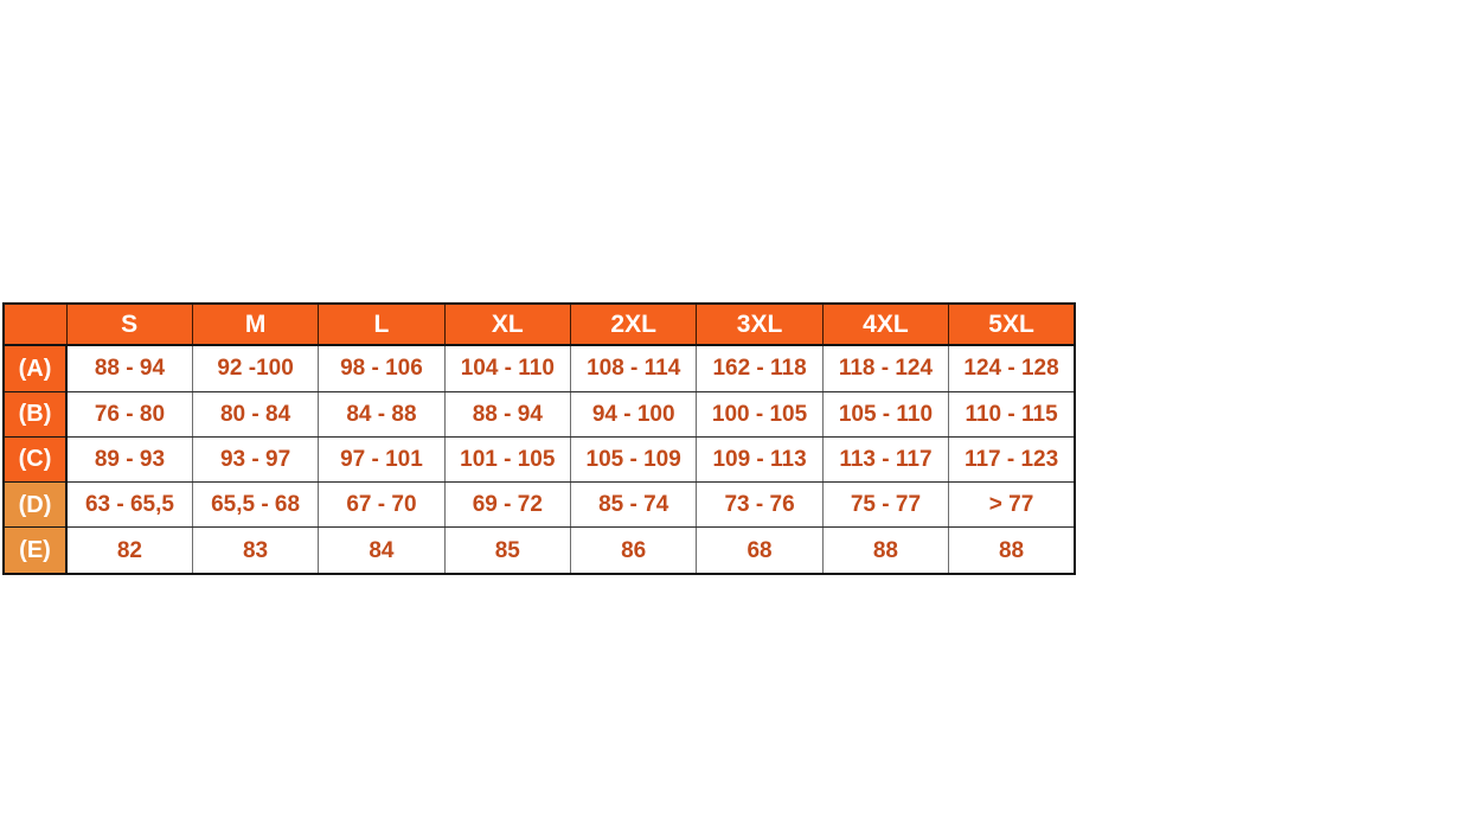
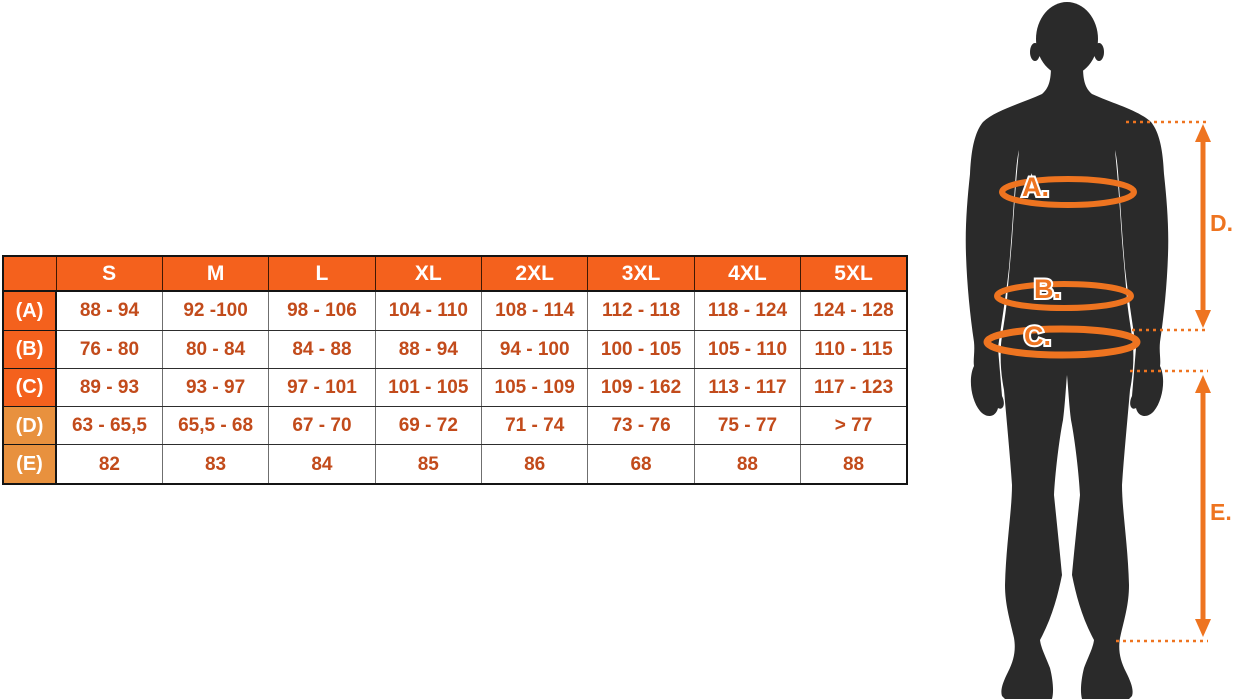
  	S	M	L	XL	2XL	3XL	4XL	5XL
- (A)	88 - 94	92 -100	98 - 106	104 - 110	108 - 114	162 - 118	118 - 124	124 - 128
+ (A)	88 - 94	92 -100	98 - 106	104 - 110	108 - 114	112 - 118	118 - 124	124 - 128
  (B)	76 - 80	80 - 84	84 - 88	88 - 94	94 - 100	100 - 105	105 - 110	110 - 115
- (C)	89 - 93	93 - 97	97 - 101	101 - 105	105 - 109	109 - 113	113 - 117	117 - 123
+ (C)	89 - 93	93 - 97	97 - 101	101 - 105	105 - 109	109 - 162	113 - 117	117 - 123
- (D)	63 - 65,5	65,5 - 68	67 - 70	69 - 72	85 - 74	73 - 76	75 - 77	> 77
+ (D)	63 - 65,5	65,5 - 68	67 - 70	69 - 72	71 - 74	73 - 76	75 - 77	> 77
  (E)	82	83	84	85	86	68	88	88
+ A.
+ B.
+ C.
+ D.
+ E.
